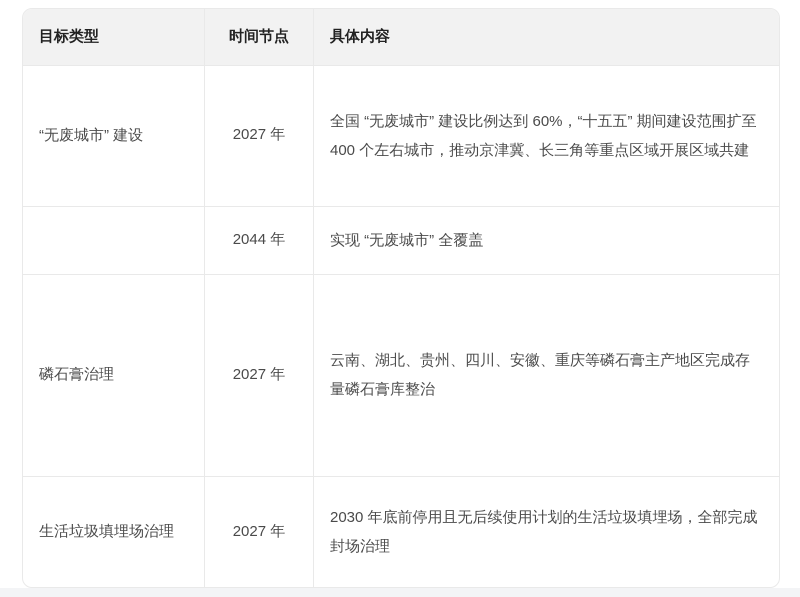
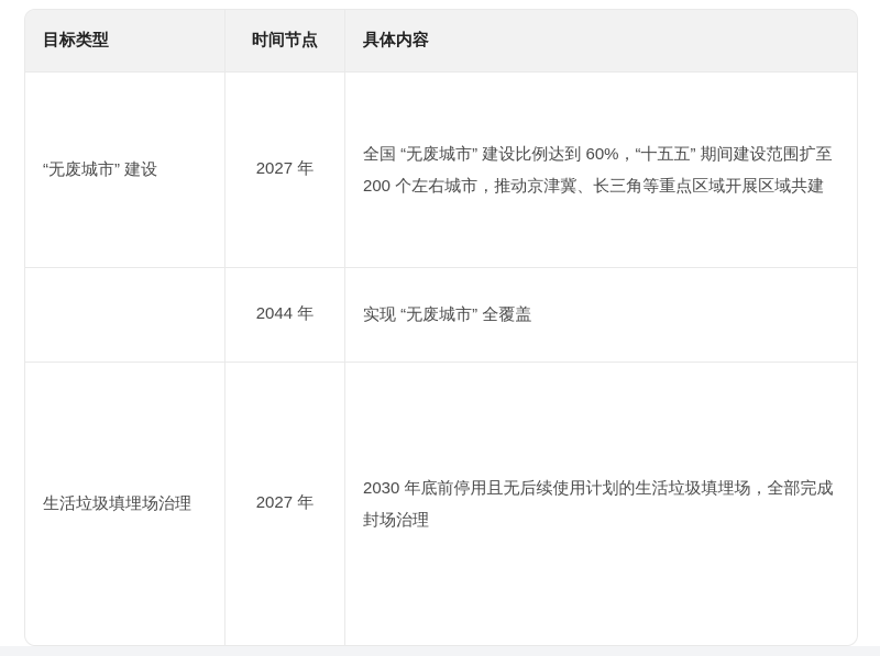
  目标类型	时间节点	具体内容
- “无废城市” 建设	2027 年	全国 “无废城市” 建设比例达到 60%，“十五五” 期间建设范围扩至 400 个左右城市，推动京津冀、长三角等重点区域开展区域共建
+ “无废城市” 建设	2027 年	全国 “无废城市” 建设比例达到 60%，“十五五” 期间建设范围扩至 200 个左右城市，推动京津冀、长三角等重点区域开展区域共建
  	2044 年	实现 “无废城市” 全覆盖
- 磷石膏治理	2027 年	云南、湖北、贵州、四川、安徽、重庆等磷石膏主产地区完成存量磷石膏库整治
  生活垃圾填埋场治理	2027 年	2030 年底前停用且无后续使用计划的生活垃圾填埋场，全部完成封场治理
